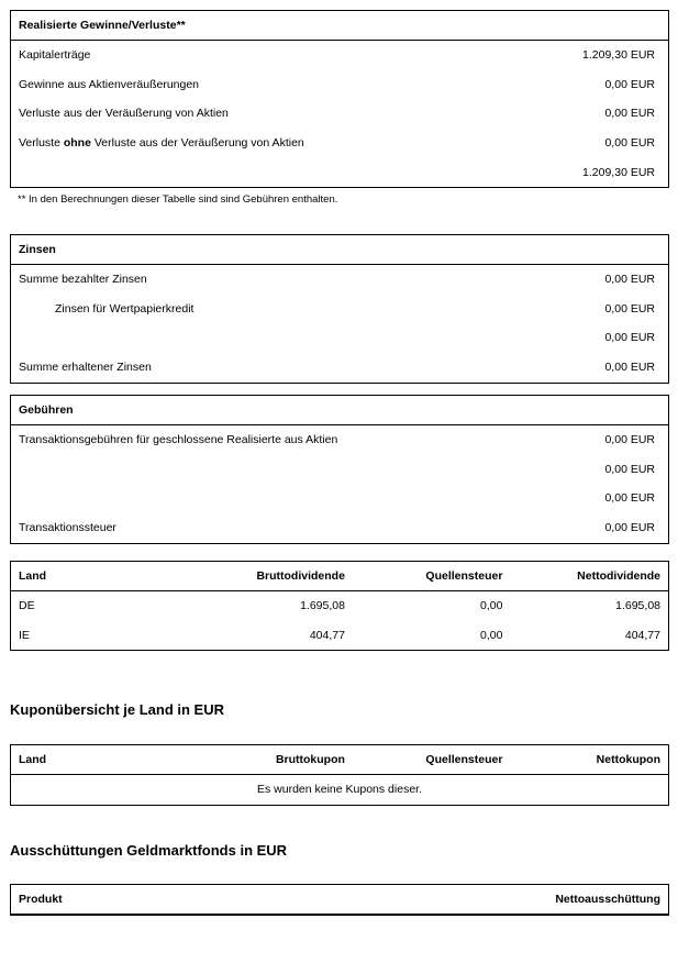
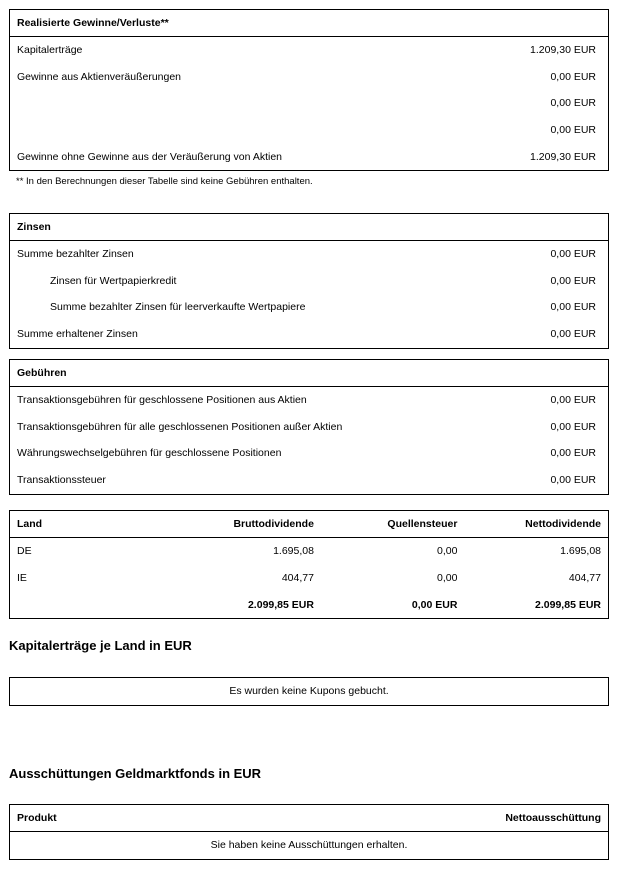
  Realisierte Gewinne/Verluste**
  Kapitalerträge
  1.209,30 EUR
  Gewinne aus Aktienveräußerungen
  0,00 EUR
- Verluste aus der Veräußerung von Aktien
  0,00 EUR
- Verluste ohne Verluste aus der Veräußerung von Aktien
  0,00 EUR
+ Gewinne ohne Gewinne aus der Veräußerung von Aktien
  1.209,30 EUR
- ** In den Berechnungen dieser Tabelle sind sind Gebühren enthalten.
+ ** In den Berechnungen dieser Tabelle sind keine Gebühren enthalten.
  Zinsen
  Summe bezahlter Zinsen
  0,00 EUR
  Zinsen für Wertpapierkredit
  0,00 EUR
+ Summe bezahlter Zinsen für leerverkaufte Wertpapiere
  0,00 EUR
  Summe erhaltener Zinsen
  0,00 EUR
  Gebühren
- Transaktionsgebühren für geschlossene Realisierte aus Aktien
+ Transaktionsgebühren für geschlossene Positionen aus Aktien
  0,00 EUR
+ Transaktionsgebühren für alle geschlossenen Positionen außer Aktien
  0,00 EUR
+ Währungswechselgebühren für geschlossene Positionen
  0,00 EUR
  Transaktionssteuer
  0,00 EUR
  Land	Bruttodividende	Quellensteuer	Nettodividende
  DE	1.695,08	0,00	1.695,08
  IE	404,77	0,00	404,77
+ 	2.099,85 EUR	0,00 EUR	2.099,85 EUR
- Kuponübersicht je Land in EUR
+ Kapitalerträge je Land in EUR
- Land	Bruttokupon	Quellensteuer	Nettokupon
- Es wurden keine Kupons dieser.
+ Es wurden keine Kupons gebucht.
  Ausschüttungen Geldmarktfonds in EUR
  Produkt	Nettoausschüttung
+ Sie haben keine Ausschüttungen erhalten.
